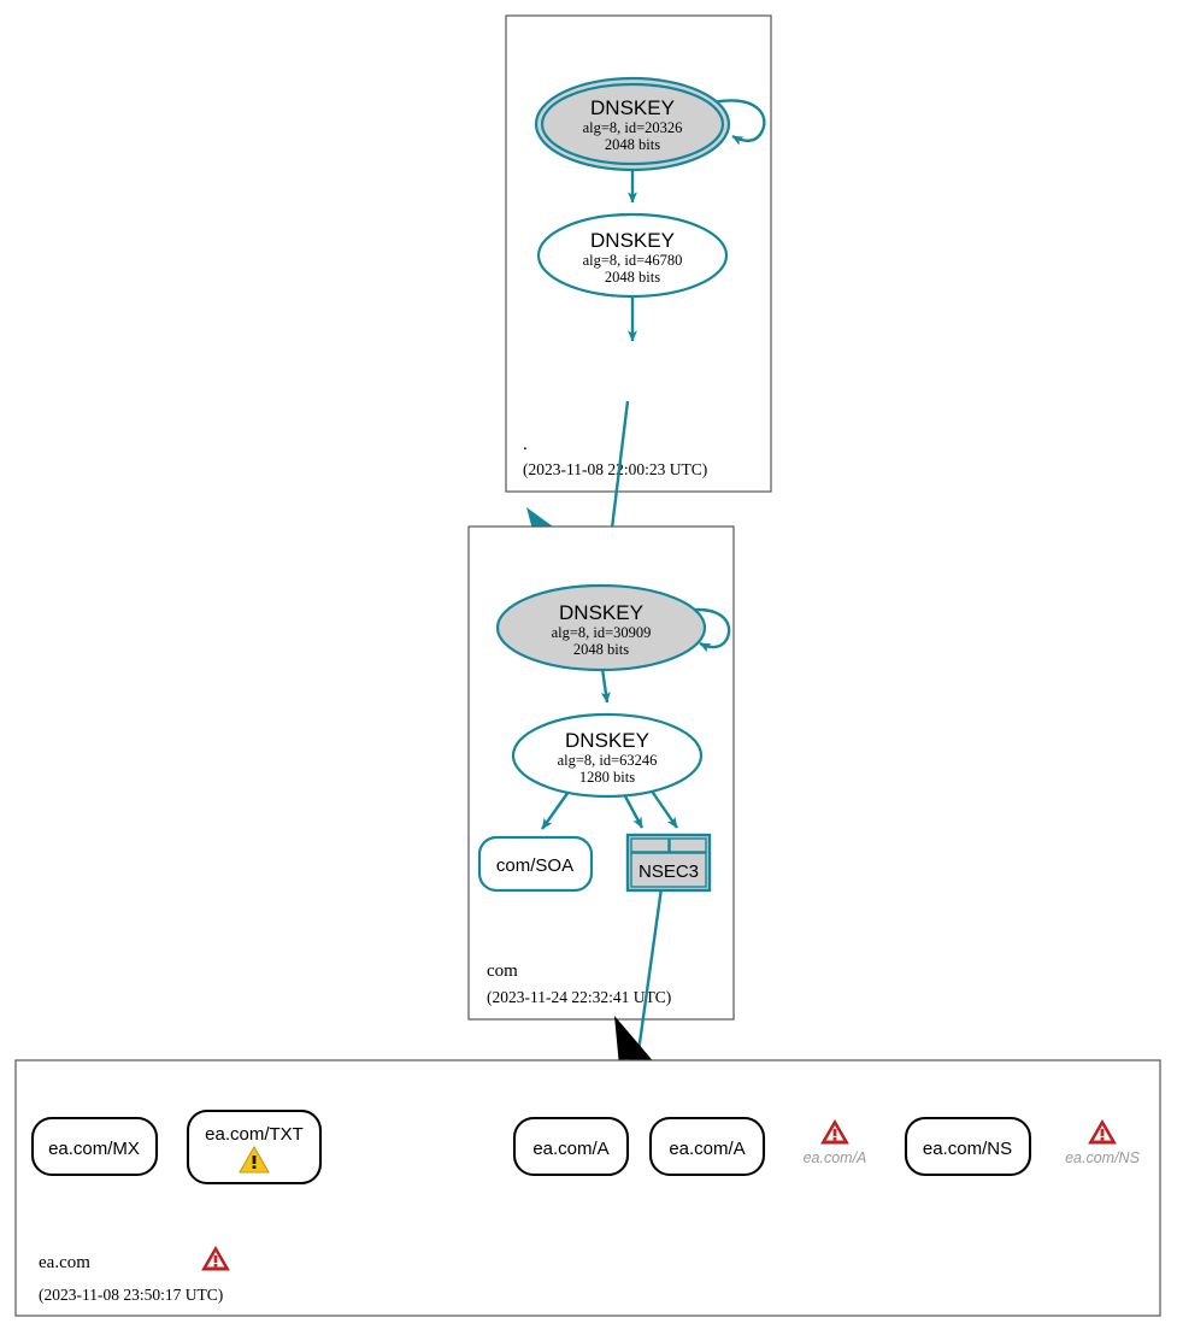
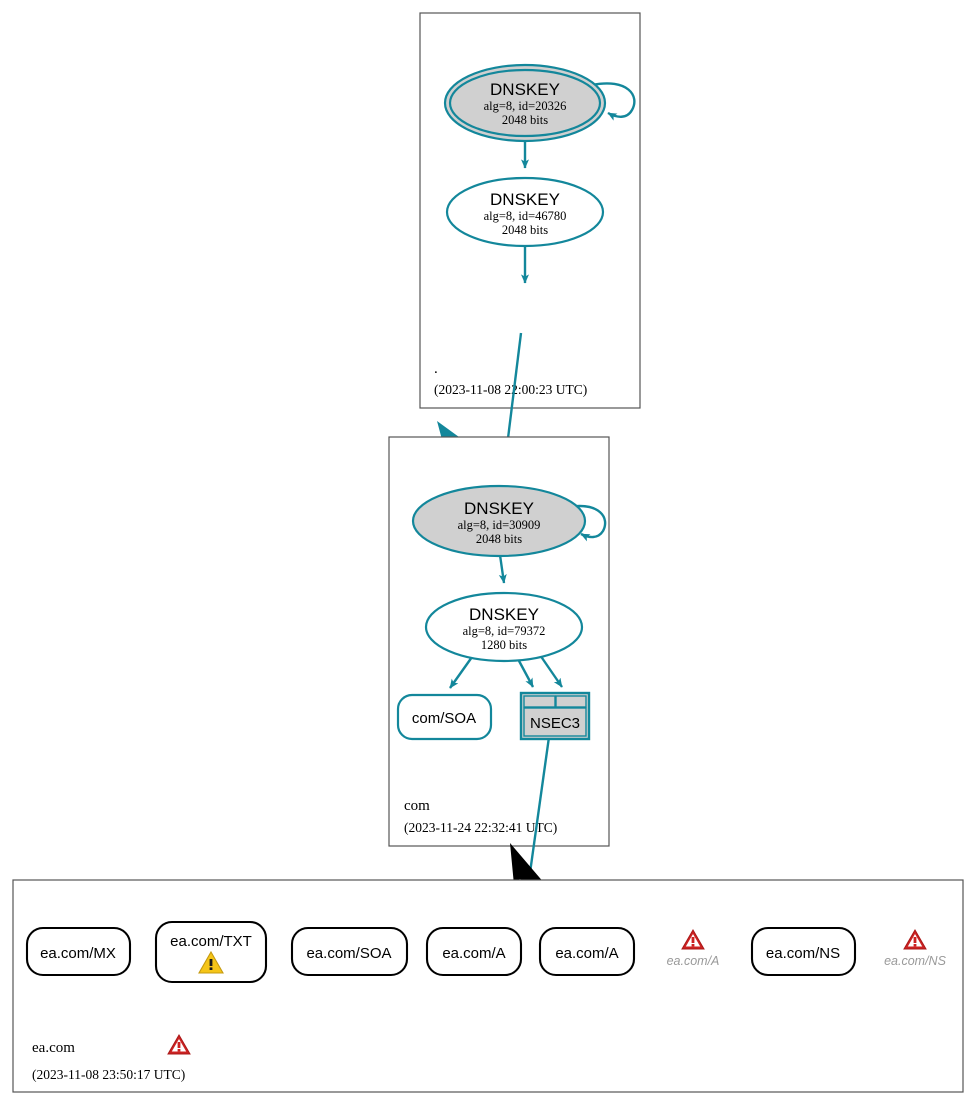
  .
  (2023-11-08 2:00:23 UTC)
  DNSKEY
  alg=8, id=20326
  2048 bits
  DNSKEY
  alg=8, id=46780
  2048 bits
  com
  (2023-11-24 22:32:41 UTC)
  DNSKEY
  alg=8, id=30909
  2048 bits
  DNSKEY
- alg=8, id=63246
+ alg=8, id=79372
  1280 bits
  com/SOA
  NSEC3
  ea.com
  (2023-11-08 23:50:17 UTC)
  ea.com/MX
  ea.com/TXT
+ ea.com/SOA
  ea.com/A
  ea.com/A
  ea.com/A
  ea.com/NS
  ea.com/NS
